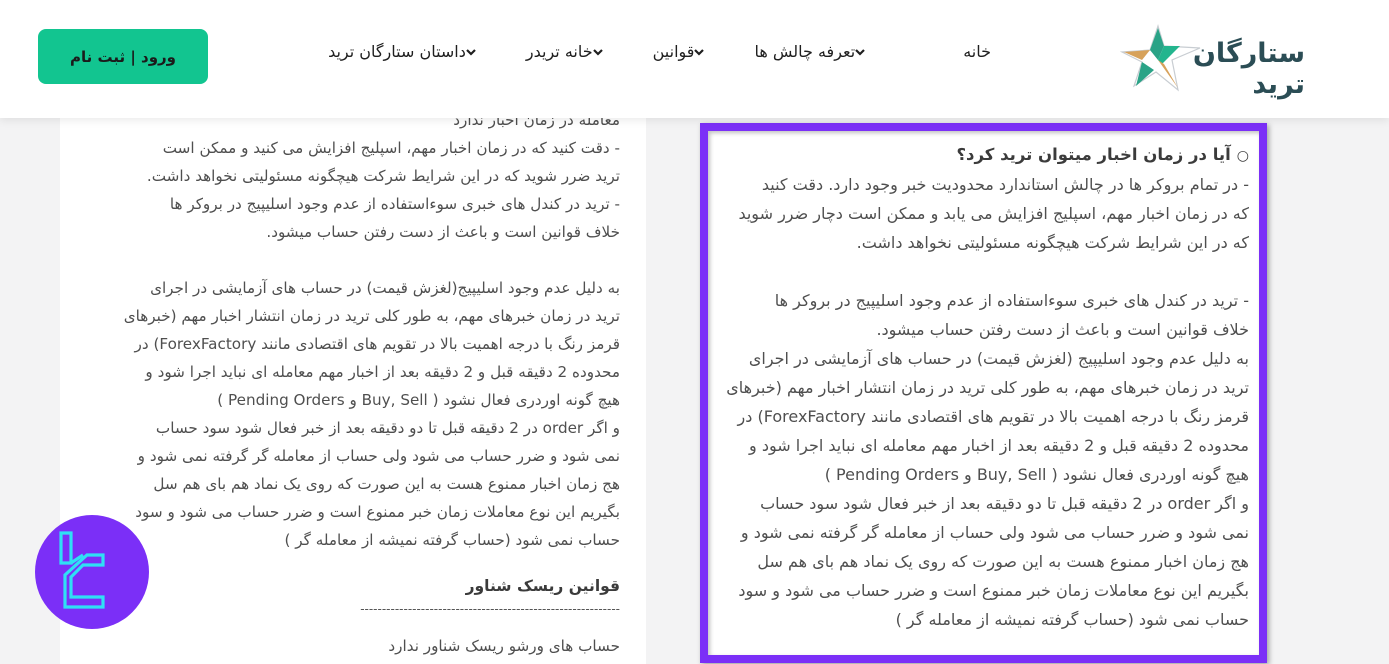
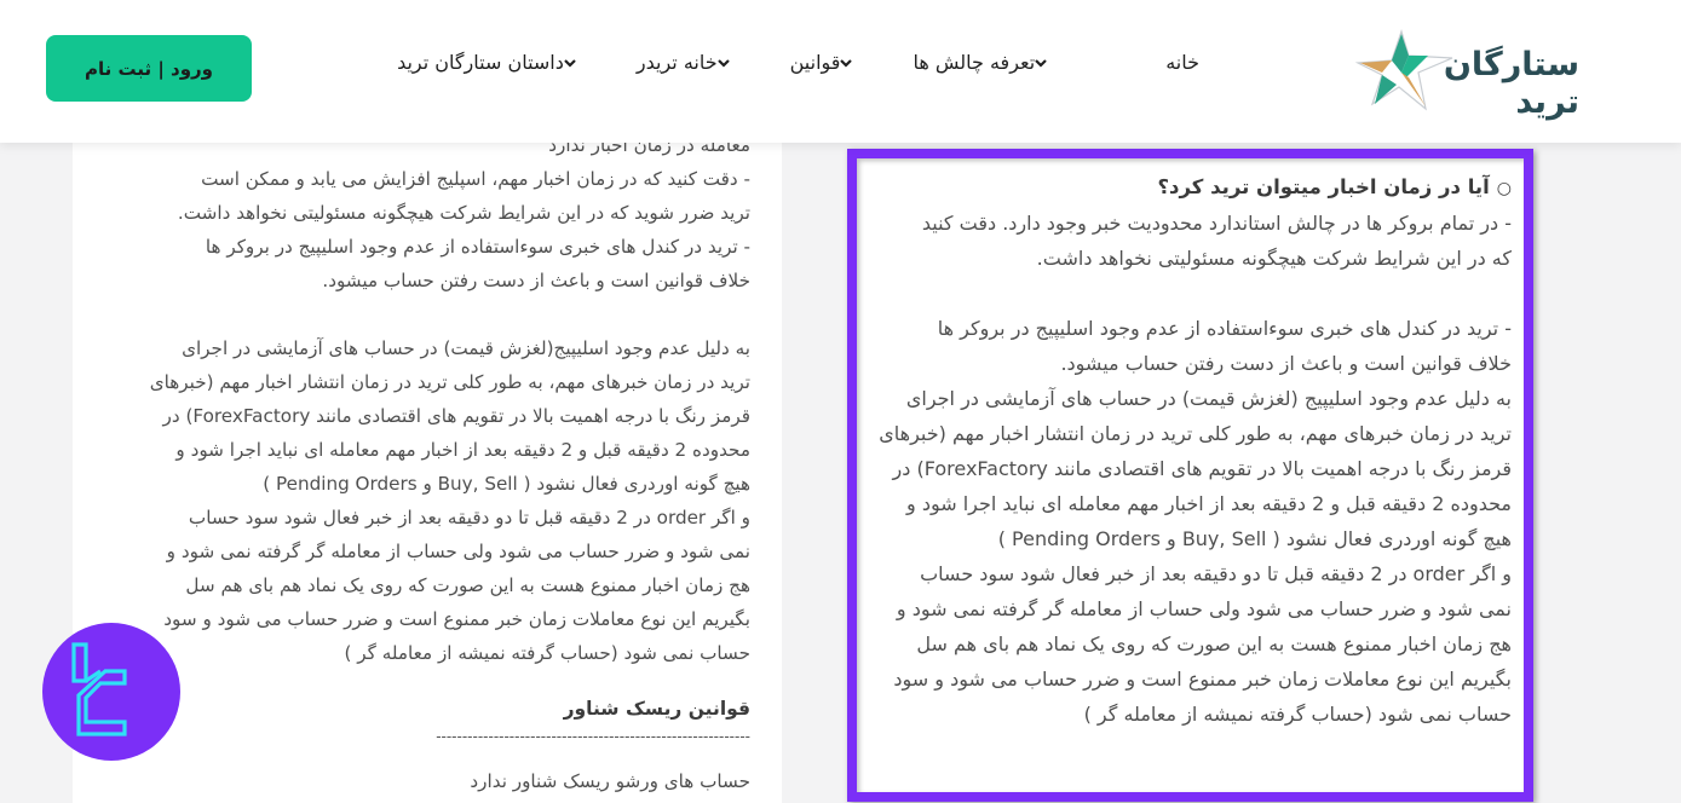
  ستارگان ترید
  خانه
  تعرفه چالش ها
  قوانین
  خانه تریدر
  داستان ستارگان ترید
  ورود | ثبت نام
  معامله در زمان اخبار ندارد
- - دقت کنید که در زمان اخبار مهم، اسپلیج افزایش می کنید و ممکن است
+ - دقت کنید که در زمان اخبار مهم، اسپلیج افزایش می یابد و ممکن است
  ترید ضرر شوید که در این شرایط شرکت هیچگونه مسئولیتی نخواهد داشت.
  - ترید در کندل های خبری سوءاستفاده از عدم وجود اسلیپیج در بروکر ها
  خلاف قوانین است و باعث از دست رفتن حساب میشود.
  به دلیل عدم وجود اسلیپیج(لغزش قیمت) در حساب های آزمایشی در اجرای
  ترید در زمان خبرهای مهم، به طور کلی ترید در زمان انتشار اخبار مهم (خبرهای
  قرمز رنگ با درجه اهمیت بالا در تقویم های اقتصادی مانند ForexFactory) در
  محدوده 2 دقیقه قبل و 2 دقیقه بعد از اخبار مهم معامله ای نباید اجرا شود و
  هیچ گونه اوردری فعال نشود ( Buy, Sell و Pending Orders )
  و اگر order در 2 دقیقه قبل تا دو دقیقه بعد از خبر فعال شود سود حساب
  نمی شود و ضرر حساب می شود ولی حساب از معامله گر گرفته نمی شود و
  هج زمان اخبار ممنوع هست به این صورت که روی یک نماد هم بای هم سل
  بگیریم این نوع معاملات زمان خبر ممنوع است و ضرر حساب می شود و سود
  حساب نمی شود (حساب گرفته نمیشه از معامله گر )
  قوانین ریسک شناور
  ------------------------------------------------------------
  حساب های ورشو ریسک شناور ندارد
  ○آیا در زمان اخبار میتوان ترید کرد؟
  - در تمام بروکر ها در چالش استاندارد محدودیت خبر وجود دارد. دقت کنید
- که در زمان اخبار مهم، اسپلیج افزایش می یابد و ممکن است دچار ضرر شوید
  که در این شرایط شرکت هیچگونه مسئولیتی نخواهد داشت.
  - ترید در کندل های خبری سوءاستفاده از عدم وجود اسلیپیج در بروکر ها
  خلاف قوانین است و باعث از دست رفتن حساب میشود.
  به دلیل عدم وجود اسلیپیج (لغزش قیمت) در حساب های آزمایشی در اجرای
  ترید در زمان خبرهای مهم، به طور کلی ترید در زمان انتشار اخبار مهم (خبرهای
  قرمز رنگ با درجه اهمیت بالا در تقویم های اقتصادی مانند ForexFactory) در
  محدوده 2 دقیقه قبل و 2 دقیقه بعد از اخبار مهم معامله ای نباید اجرا شود و
  هیچ گونه اوردری فعال نشود ( Buy, Sell و Pending Orders )
  و اگر order در 2 دقیقه قبل تا دو دقیقه بعد از خبر فعال شود سود حساب
  نمی شود و ضرر حساب می شود ولی حساب از معامله گر گرفته نمی شود و
  هج زمان اخبار ممنوع هست به این صورت که روی یک نماد هم بای هم سل
  بگیریم این نوع معاملات زمان خبر ممنوع است و ضرر حساب می شود و سود
  حساب نمی شود (حساب گرفته نمیشه از معامله گر )
